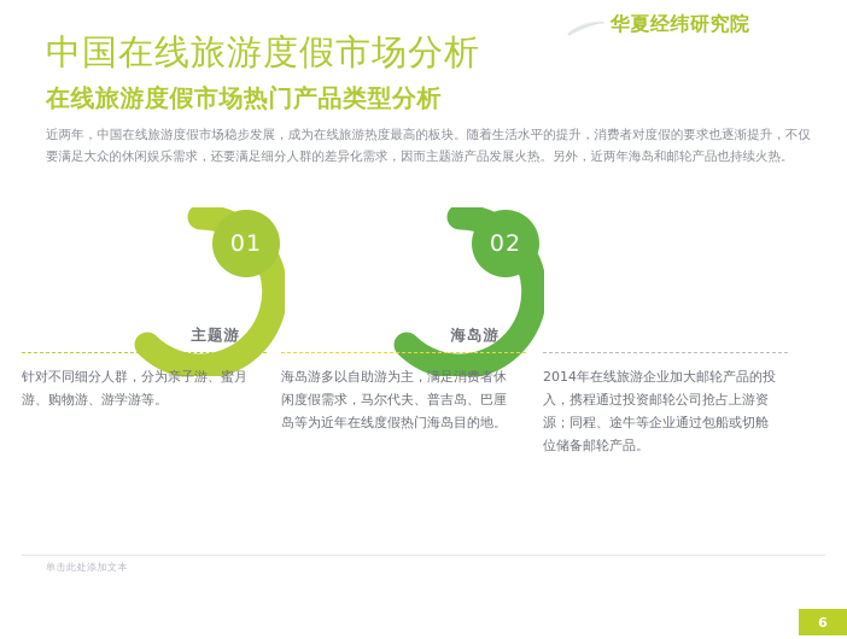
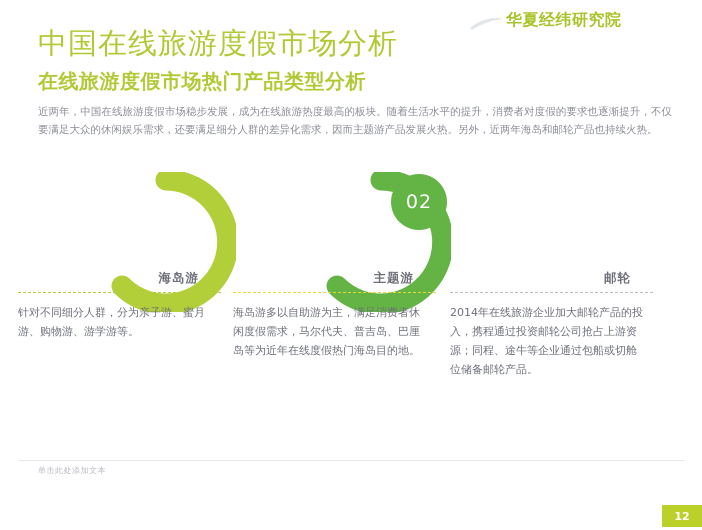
  华夏经纬研究院
  中国在线旅游度假市场分析
  在线旅游度假市场热门产品类型分析
  近两年，中国在线旅游度假市场稳步发展，成为在线旅游热度最高的板块。随着生活水平的提升，消费者对度假的要求也逐渐提升，不仅要满足大众的休闲娱乐需求，还要满足细分人群的差异化需求，因而主题游产品发展火热。另外，近两年海岛和邮轮产品也持续火热。
- 01
- 主题游
+ 海岛游
  针对不同细分人群，分为亲子游、蜜月游、购物游、游学游等。
  02
- 海岛游
+ 主题游
  海岛游多以自助游为主，满足消费者休闲度假需求，马尔代夫、普吉岛、巴厘岛等为近年在线度假热门海岛目的地。
+ 邮轮
  2014年在线旅游企业加大邮轮产品的投入，携程通过投资邮轮公司抢占上游资源；同程、途牛等企业通过包船或切舱位储备邮轮产品。
  单击此处添加文本
- 6
+ 12
